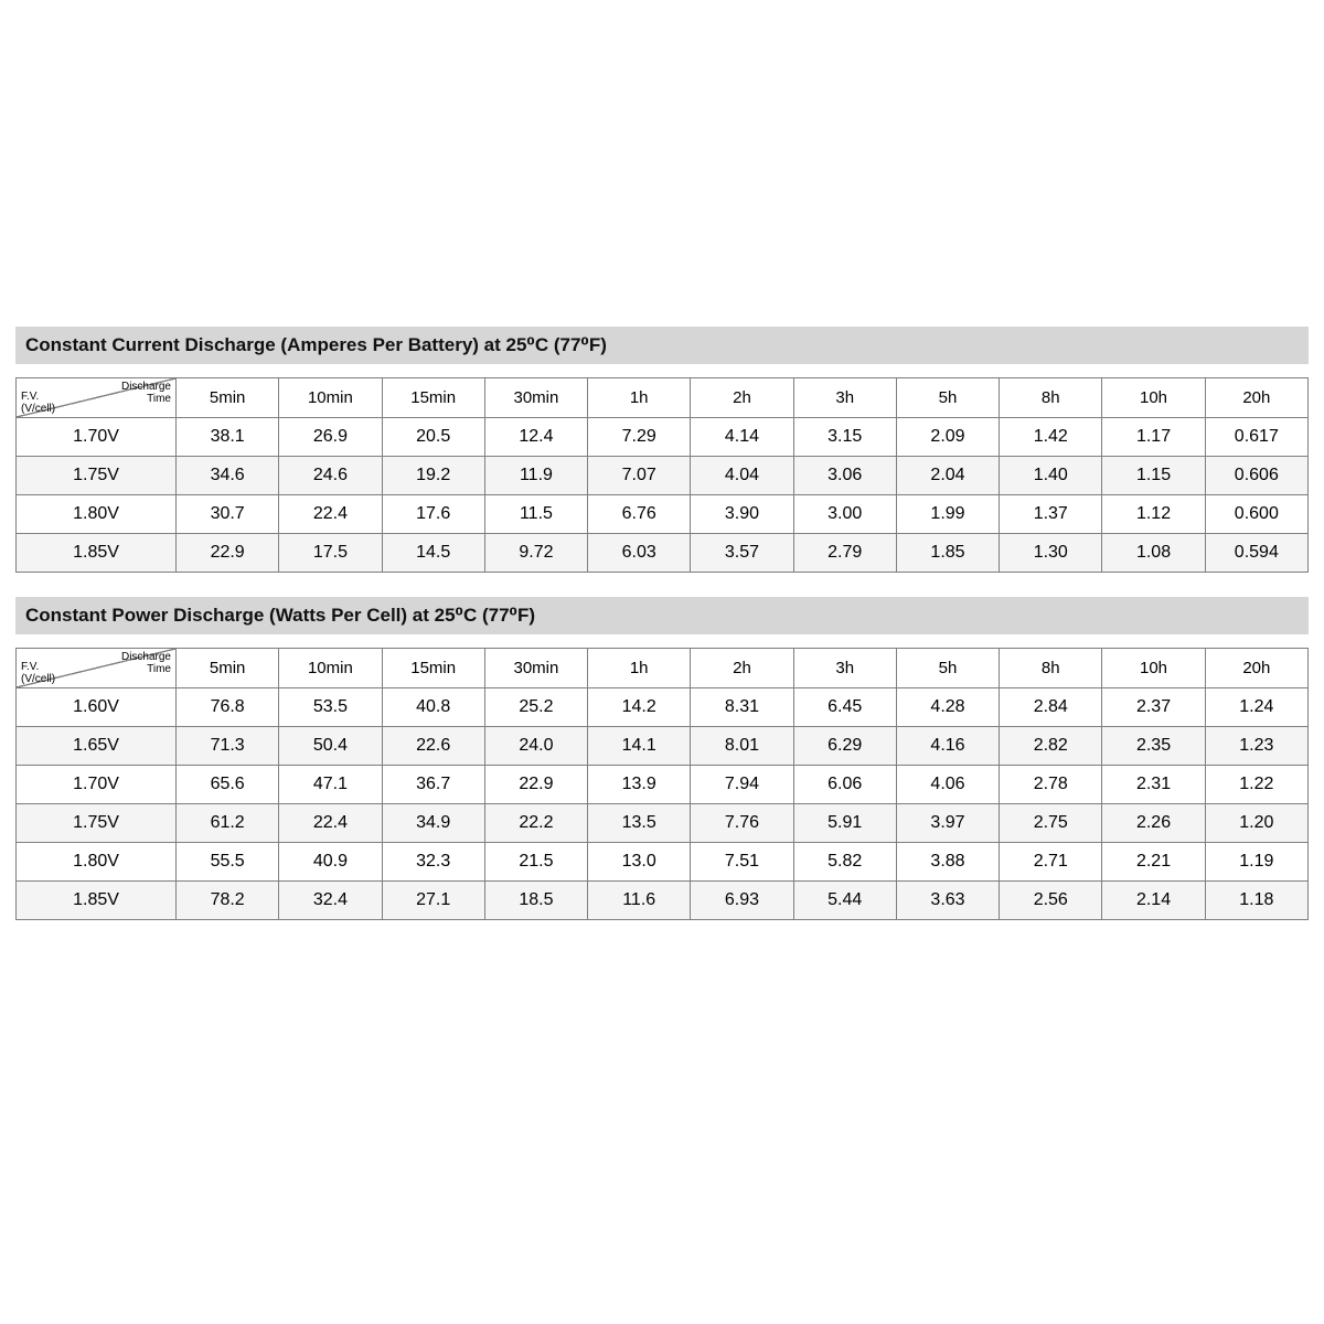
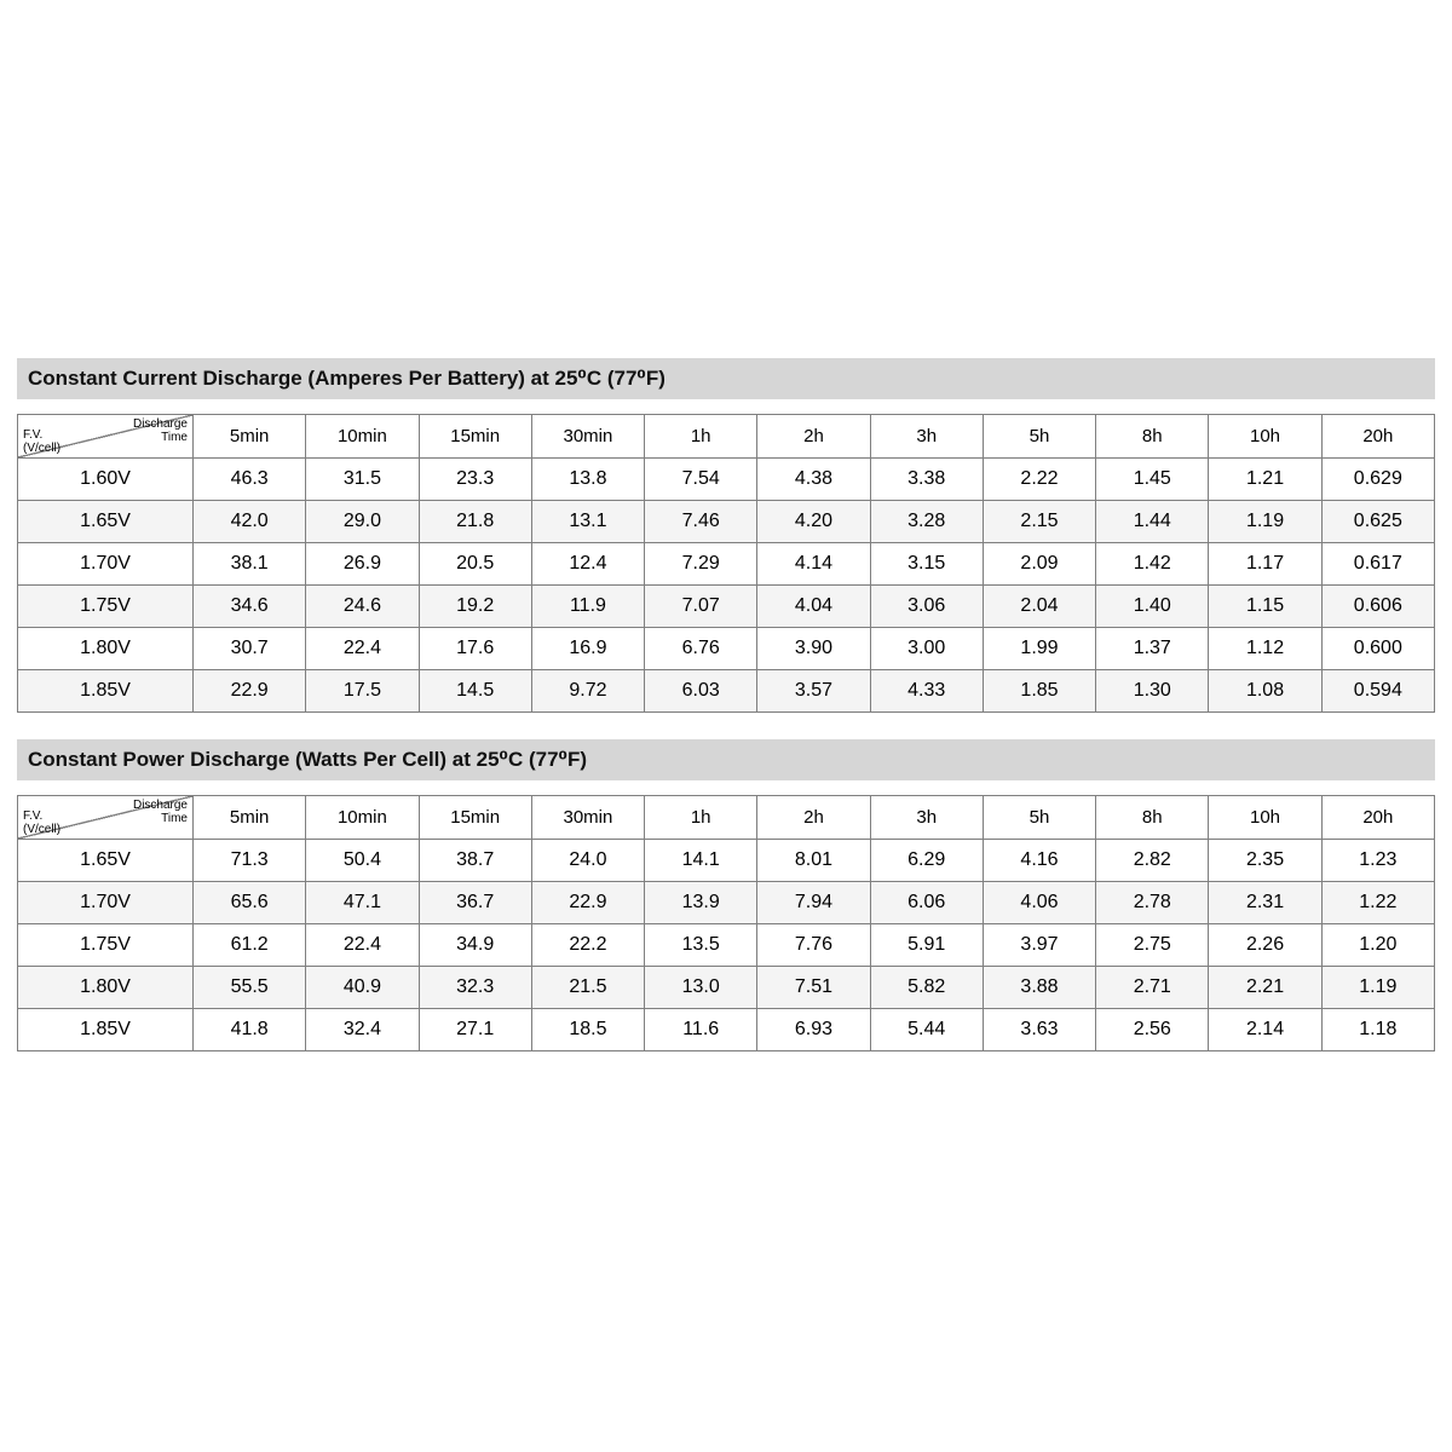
  Constant Current Discharge (Amperes Per Battery) at 25⁰C (77⁰F)
  Discharge Time F.V. (V/cell)	5min	10min	15min	30min	1h	2h	3h	5h	8h	10h	20h
+ 1.60V	46.3	31.5	23.3	13.8	7.54	4.38	3.38	2.22	1.45	1.21	0.629
+ 1.65V	42.0	29.0	21.8	13.1	7.46	4.20	3.28	2.15	1.44	1.19	0.625
  1.70V	38.1	26.9	20.5	12.4	7.29	4.14	3.15	2.09	1.42	1.17	0.617
  1.75V	34.6	24.6	19.2	11.9	7.07	4.04	3.06	2.04	1.40	1.15	0.606
- 1.80V	30.7	22.4	17.6	11.5	6.76	3.90	3.00	1.99	1.37	1.12	0.600
+ 1.80V	30.7	22.4	17.6	16.9	6.76	3.90	3.00	1.99	1.37	1.12	0.600
- 1.85V	22.9	17.5	14.5	9.72	6.03	3.57	2.79	1.85	1.30	1.08	0.594
+ 1.85V	22.9	17.5	14.5	9.72	6.03	3.57	4.33	1.85	1.30	1.08	0.594
  Constant Power Discharge (Watts Per Cell) at 25⁰C (77⁰F)
  Discharge Time F.V. (V/cell)	5min	10min	15min	30min	1h	2h	3h	5h	8h	10h	20h
- 1.60V	76.8	53.5	40.8	25.2	14.2	8.31	6.45	4.28	2.84	2.37	1.24
- 1.65V	71.3	50.4	22.6	24.0	14.1	8.01	6.29	4.16	2.82	2.35	1.23
+ 1.65V	71.3	50.4	38.7	24.0	14.1	8.01	6.29	4.16	2.82	2.35	1.23
  1.70V	65.6	47.1	36.7	22.9	13.9	7.94	6.06	4.06	2.78	2.31	1.22
  1.75V	61.2	22.4	34.9	22.2	13.5	7.76	5.91	3.97	2.75	2.26	1.20
  1.80V	55.5	40.9	32.3	21.5	13.0	7.51	5.82	3.88	2.71	2.21	1.19
- 1.85V	78.2	32.4	27.1	18.5	11.6	6.93	5.44	3.63	2.56	2.14	1.18
+ 1.85V	41.8	32.4	27.1	18.5	11.6	6.93	5.44	3.63	2.56	2.14	1.18
